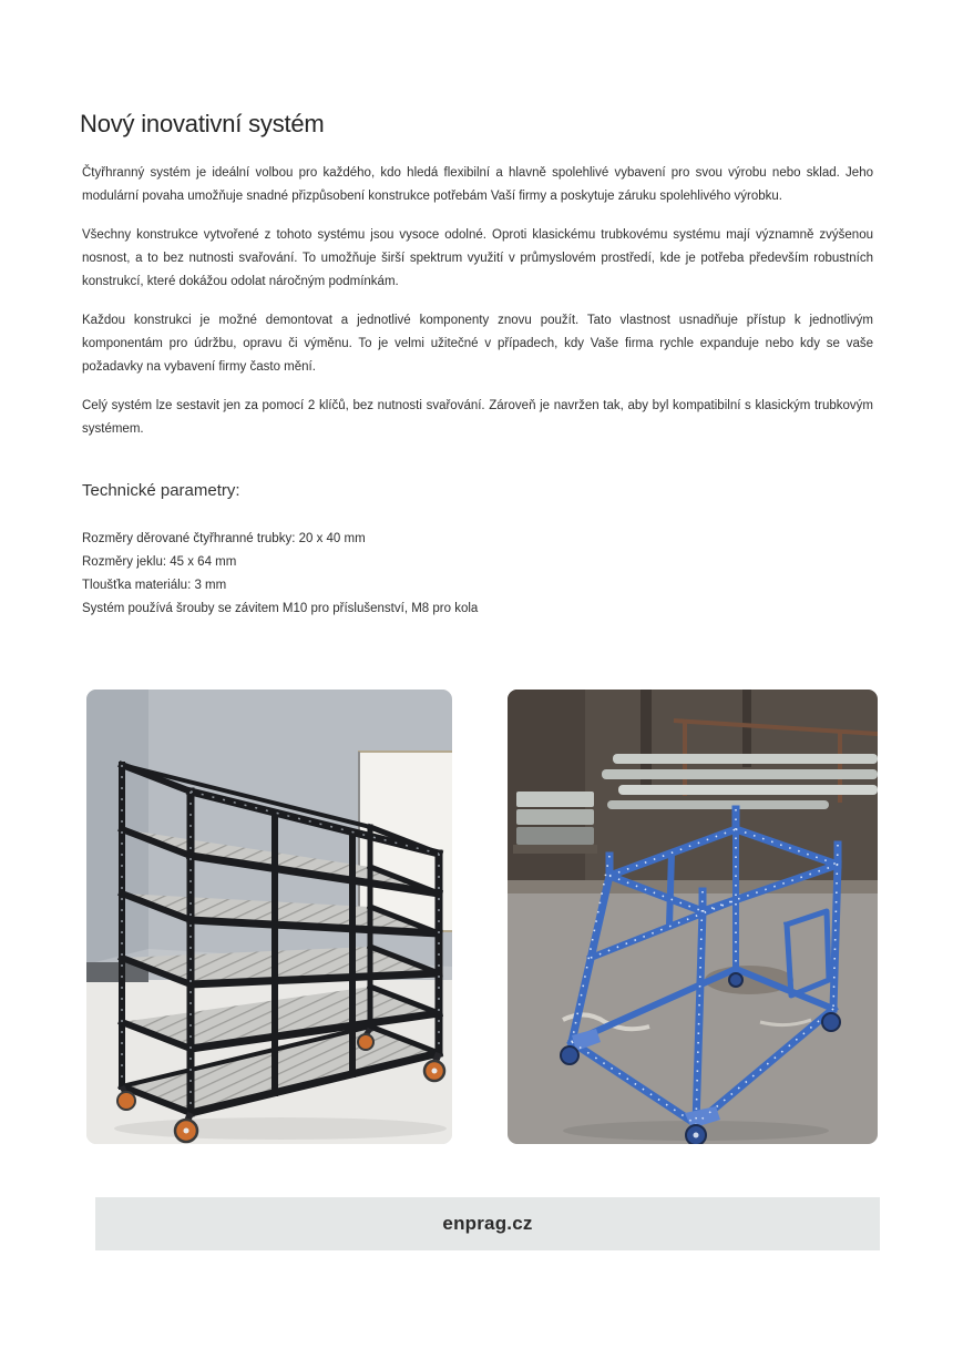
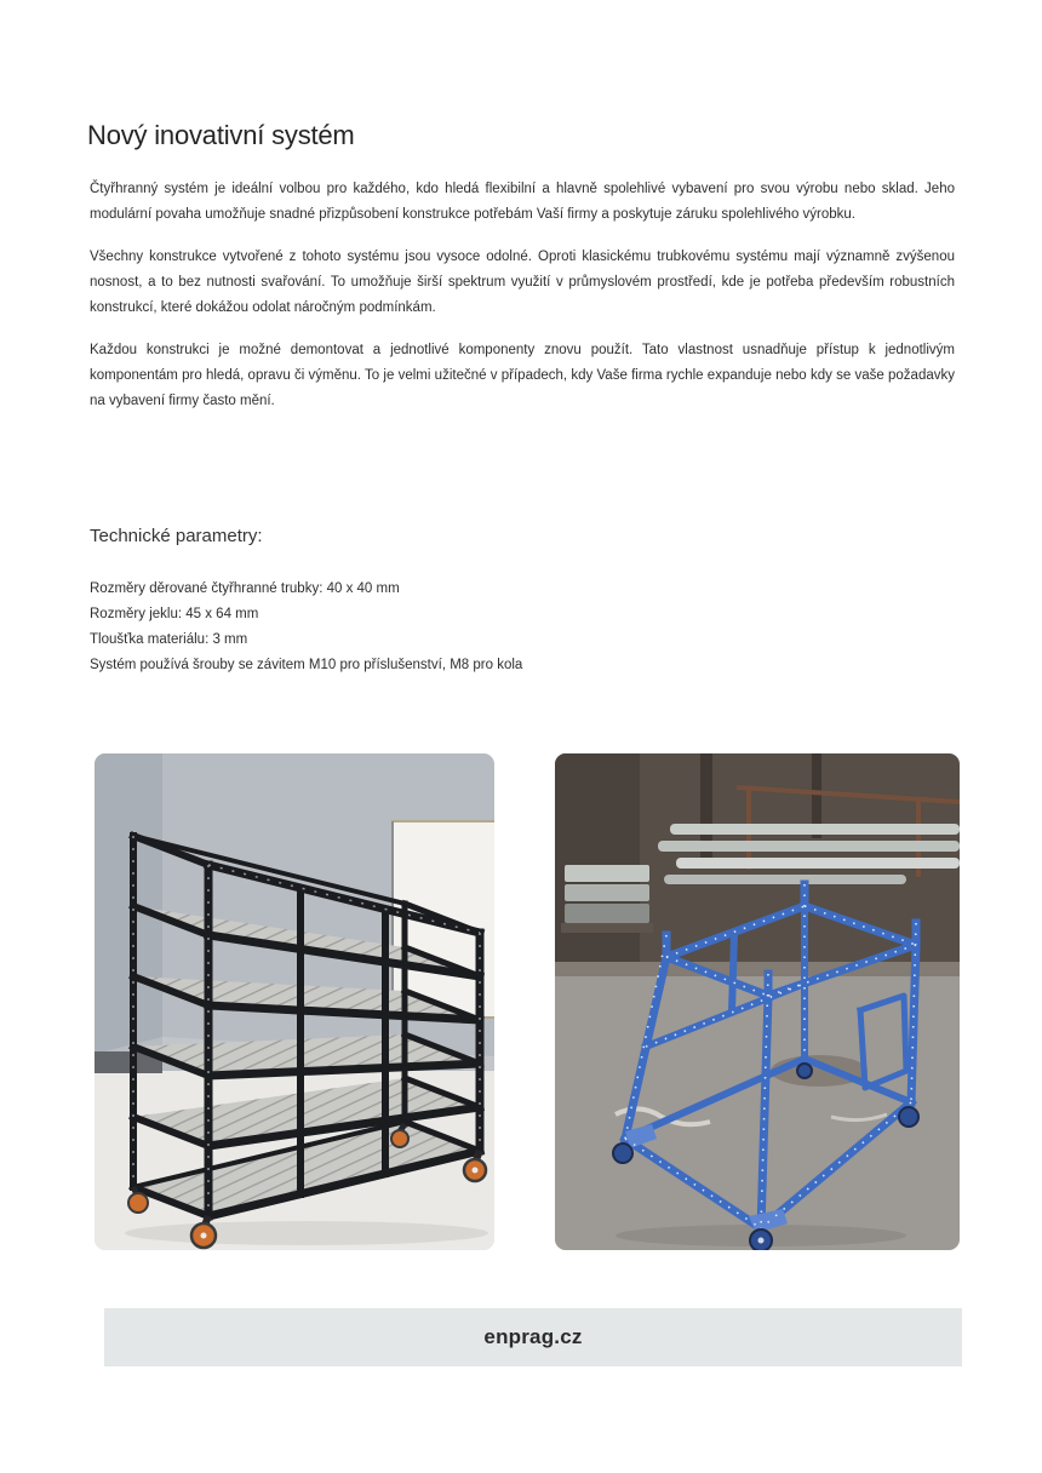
  Nový inovativní systém
  Čtyřhranný systém je ideální volbou pro každého, kdo hledá flexibilní a hlavně spolehlivé vybavení pro svou výrobu nebo sklad. Jeho modulární povaha umožňuje snadné přizpůsobení konstrukce potřebám Vaší firmy a poskytuje záruku spolehlivého výrobku.
  Všechny konstrukce vytvořené z tohoto systému jsou vysoce odolné. Oproti klasickému trubkovému systému mají významně zvýšenou nosnost, a to bez nutnosti svařování. To umožňuje širší spektrum využití v průmyslovém prostředí, kde je potřeba především robustních konstrukcí, které dokážou odolat náročným podmínkám.
- Každou konstrukci je možné demontovat a jednotlivé komponenty znovu použít. Tato vlastnost usnadňuje přístup k jednotlivým komponentám pro údržbu, opravu či výměnu. To je velmi užitečné v případech, kdy Vaše firma rychle expanduje nebo kdy se vaše požadavky na vybavení firmy často mění.
+ Každou konstrukci je možné demontovat a jednotlivé komponenty znovu použít. Tato vlastnost usnadňuje přístup k jednotlivým komponentám pro hledá, opravu či výměnu. To je velmi užitečné v případech, kdy Vaše firma rychle expanduje nebo kdy se vaše požadavky na vybavení firmy často mění.
- Celý systém lze sestavit jen za pomocí 2 klíčů, bez nutnosti svařování. Zároveň je navržen tak, aby byl kompatibilní s klasickým trubkovým systémem.
  Technické parametry:
- Rozměry děrované čtyřhranné trubky: 20 x 40 mm
+ Rozměry děrované čtyřhranné trubky: 40 x 40 mm
  Rozměry jeklu: 45 x 64 mm
  Tloušťka materiálu: 3 mm
  Systém používá šrouby se závitem M10 pro příslušenství, M8 pro kola
  enprag.cz
